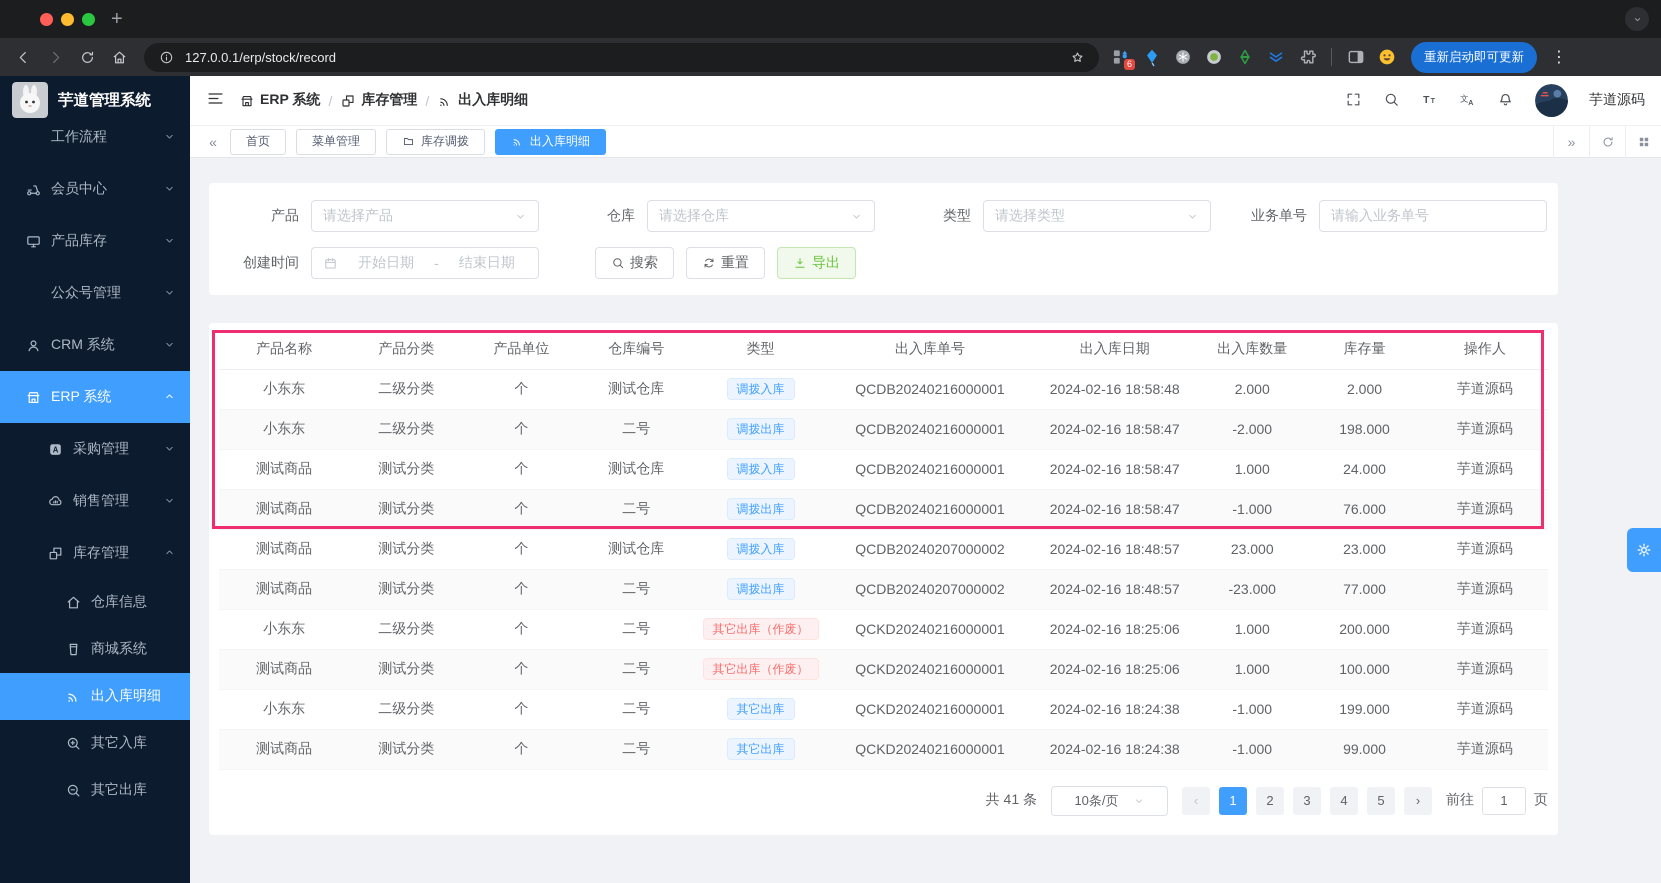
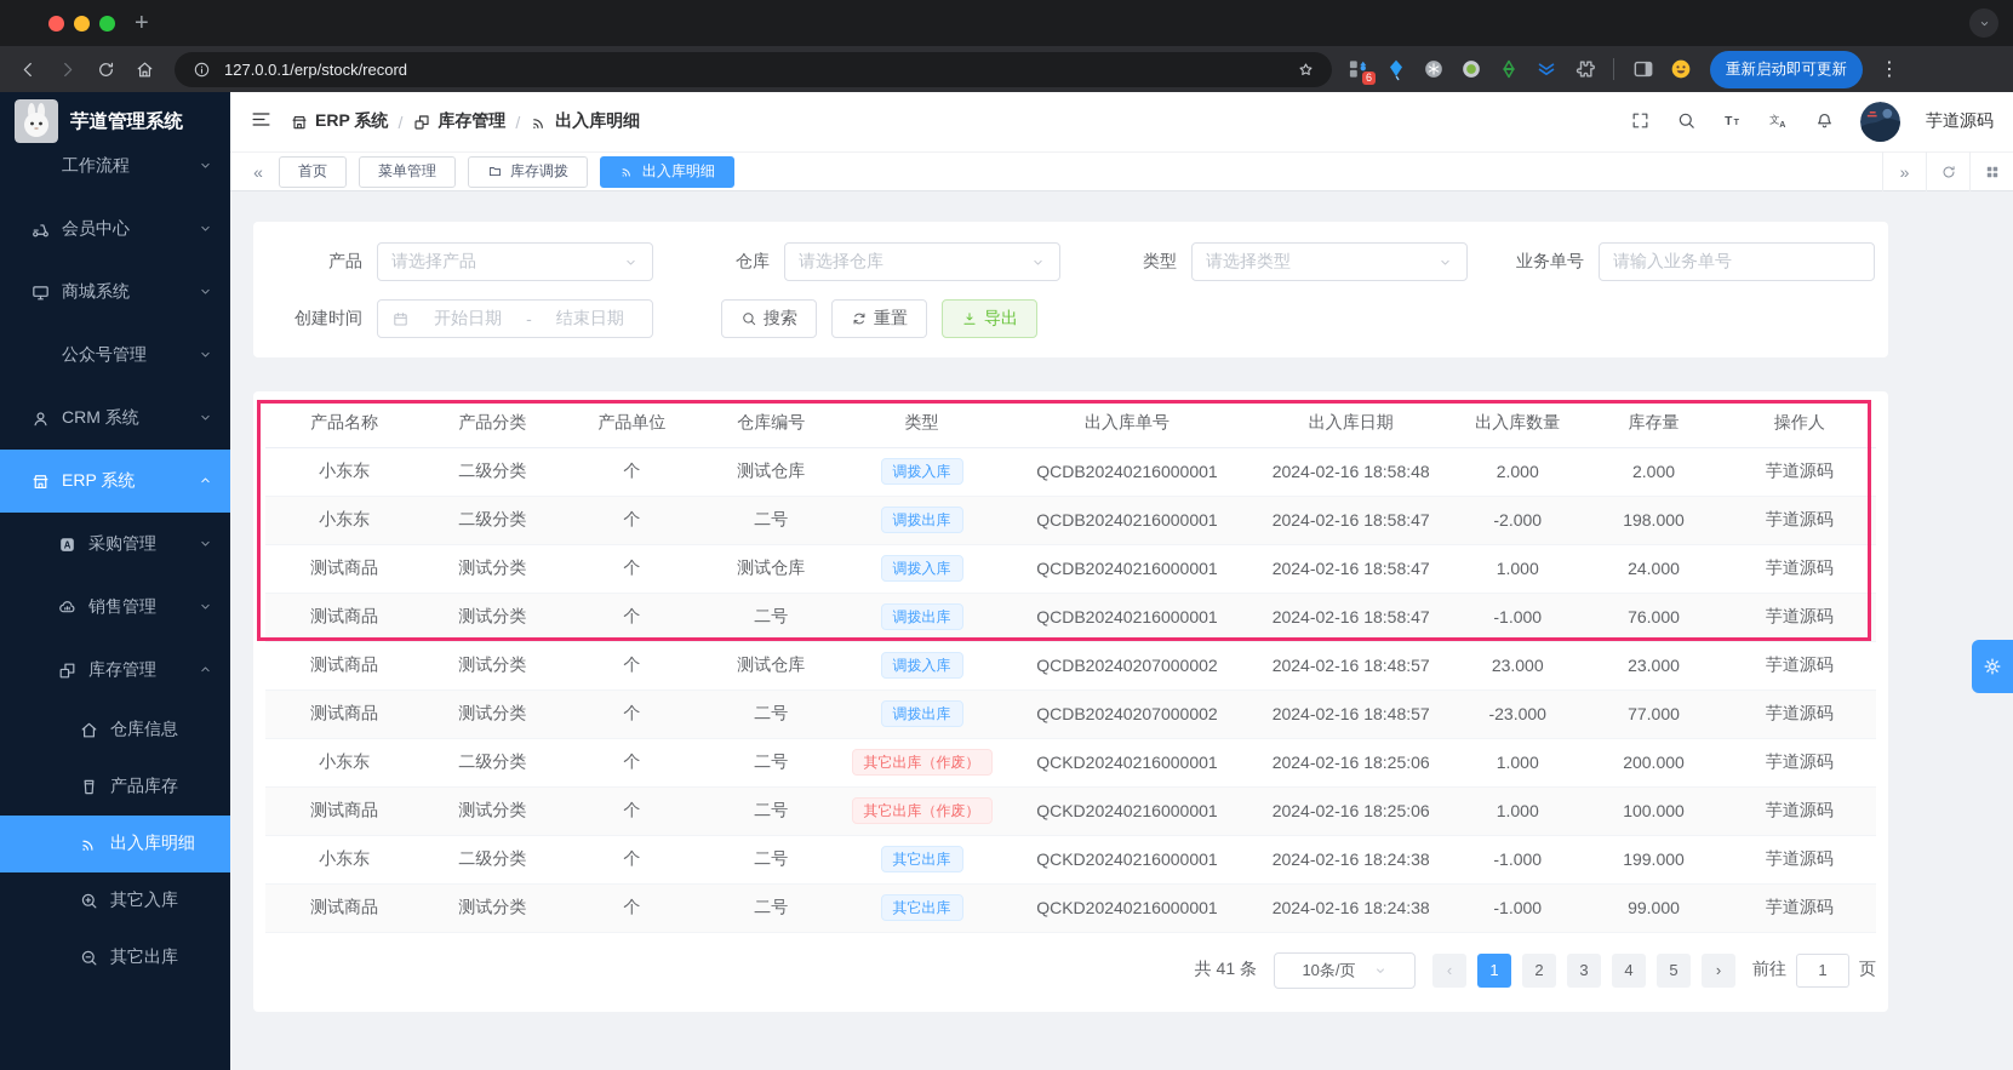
  +
  127.0.0.1/erp/stock/record
  6
  重新启动即可更新
  ⋮
  芋道管理系统
  工作流程
  会员中心
- 产品库存
+ 商城系统
  公众号管理
  CRM 系统
  ERP 系统
  A
  采购管理
  销售管理
  库存管理
  仓库信息
- 商城系统
+ 产品库存
  出入库明细
  其它入库
  其它出库
  ERP 系统
  /
  库存管理
  /
  出入库明细
  T
  T
  文
  A
  芋道源码
  «
  首页
  菜单管理
  库存调拨
  出入库明细
  »
  产品
  请选择产品
  仓库
  请选择仓库
  类型
  请选择类型
  业务单号
  请输入业务单号
  创建时间
  开始日期
  -
  结束日期
  搜索
  重置
  导出
  产品名称	产品分类	产品单位	仓库编号	类型	出入库单号	出入库日期	出入库数量	库存量	操作人
  小东东	二级分类	个	测试仓库	调拨入库	QCDB20240216000001	2024-02-16 18:58:48	2.000	2.000	芋道源码
  小东东	二级分类	个	二号	调拨出库	QCDB20240216000001	2024-02-16 18:58:47	-2.000	198.000	芋道源码
  测试商品	测试分类	个	测试仓库	调拨入库	QCDB20240216000001	2024-02-16 18:58:47	1.000	24.000	芋道源码
  测试商品	测试分类	个	二号	调拨出库	QCDB20240216000001	2024-02-16 18:58:47	-1.000	76.000	芋道源码
  测试商品	测试分类	个	测试仓库	调拨入库	QCDB20240207000002	2024-02-16 18:48:57	23.000	23.000	芋道源码
  测试商品	测试分类	个	二号	调拨出库	QCDB20240207000002	2024-02-16 18:48:57	-23.000	77.000	芋道源码
  小东东	二级分类	个	二号	其它出库（作废）	QCKD20240216000001	2024-02-16 18:25:06	1.000	200.000	芋道源码
  测试商品	测试分类	个	二号	其它出库（作废）	QCKD20240216000001	2024-02-16 18:25:06	1.000	100.000	芋道源码
  小东东	二级分类	个	二号	其它出库	QCKD20240216000001	2024-02-16 18:24:38	-1.000	199.000	芋道源码
  测试商品	测试分类	个	二号	其它出库	QCKD20240216000001	2024-02-16 18:24:38	-1.000	99.000	芋道源码
  共 41 条
  10条/页
  ‹
  1
  2
  3
  4
  5
  ›
  前往
  1
  页
